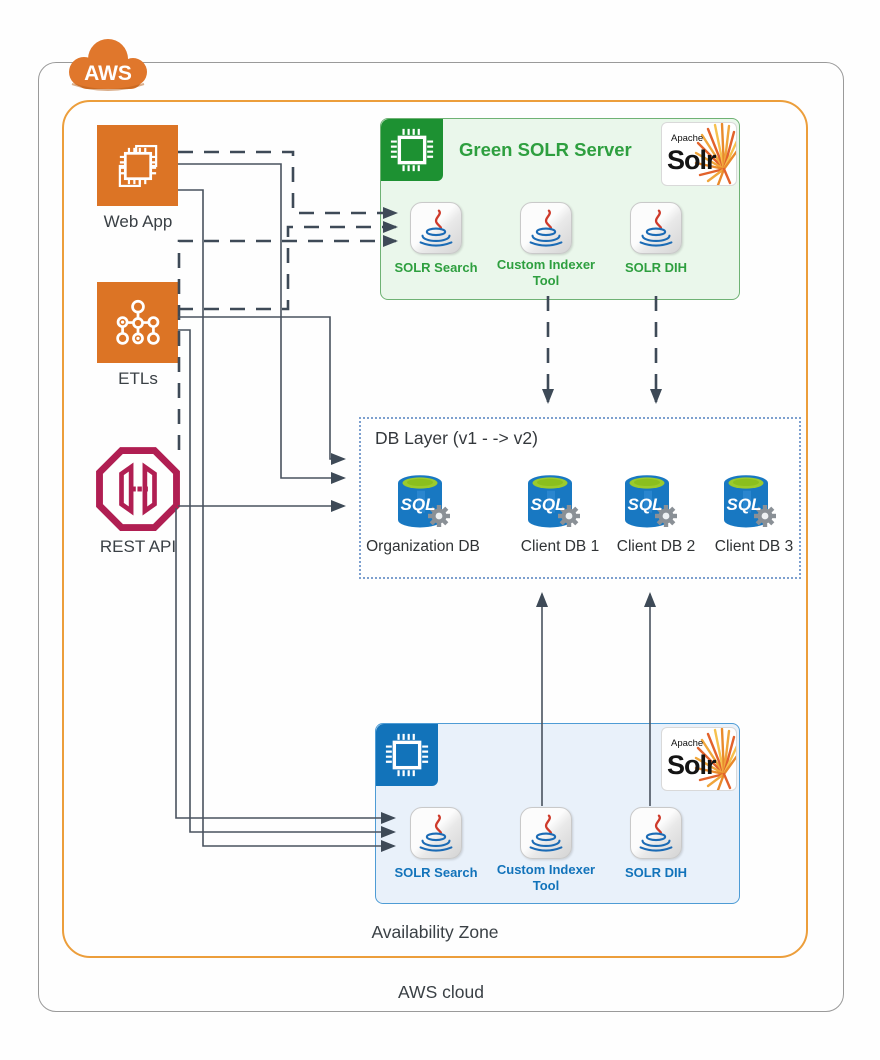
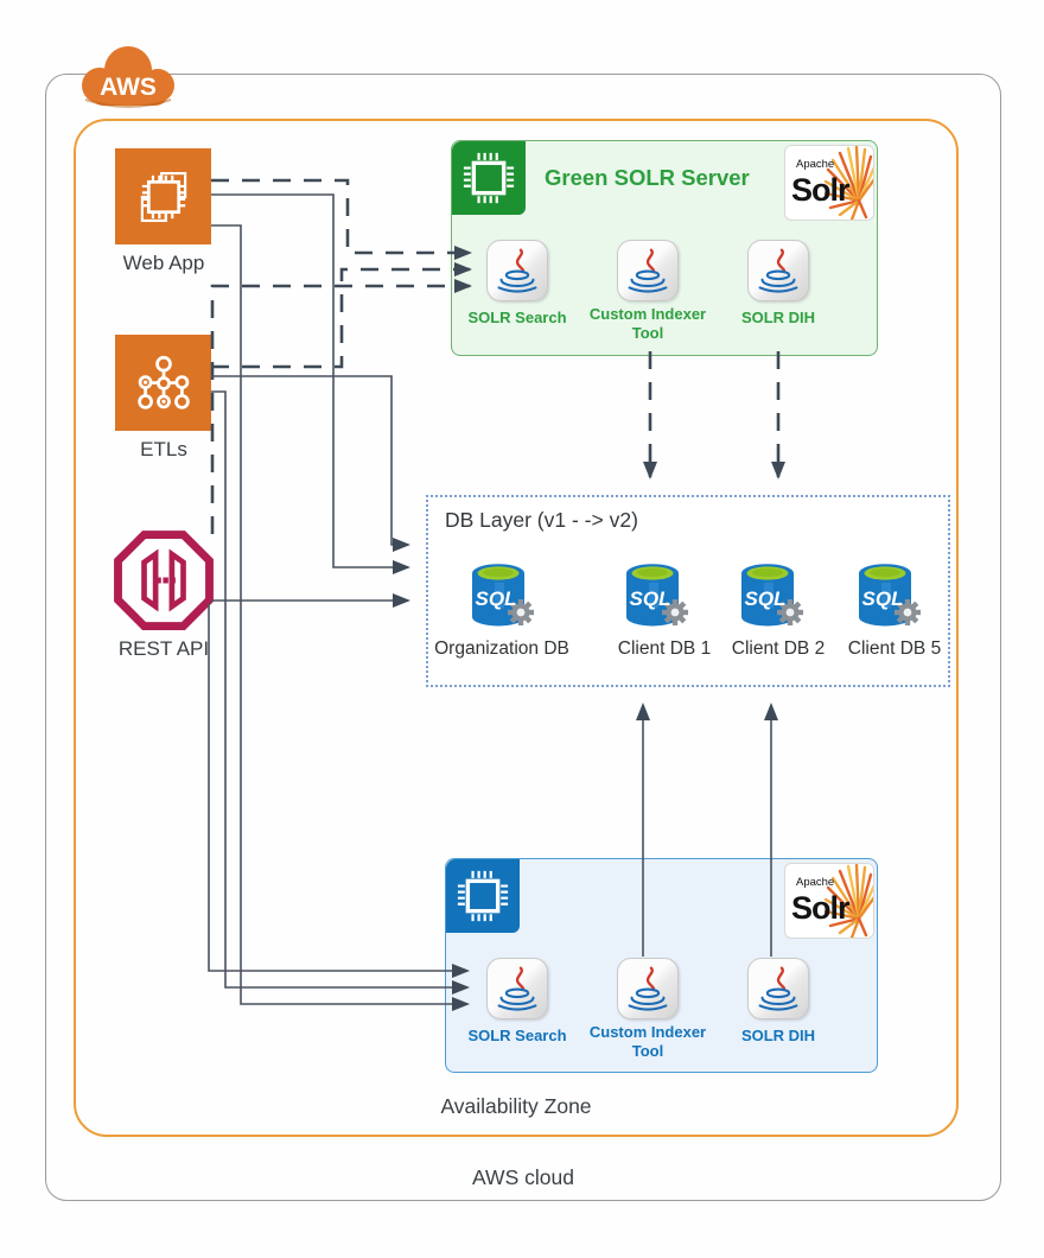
  AWS cloud
  Availability Zone
  AWS
  Web App
  ETLs
  REST API
  Green SOLR Server
  Apache
  Solr
  SOLR Search
  Custom Indexer Tool
  SOLR DIH
  DB Layer (v1 - -> v2)
  SQL
  SQL
  SQL
  SQL
  Organization DB
  Client DB 1
  Client DB 2
- Client DB 3
+ Client DB 5
  Apache
  Solr
  SOLR Search
  Custom Indexer Tool
  SOLR DIH
